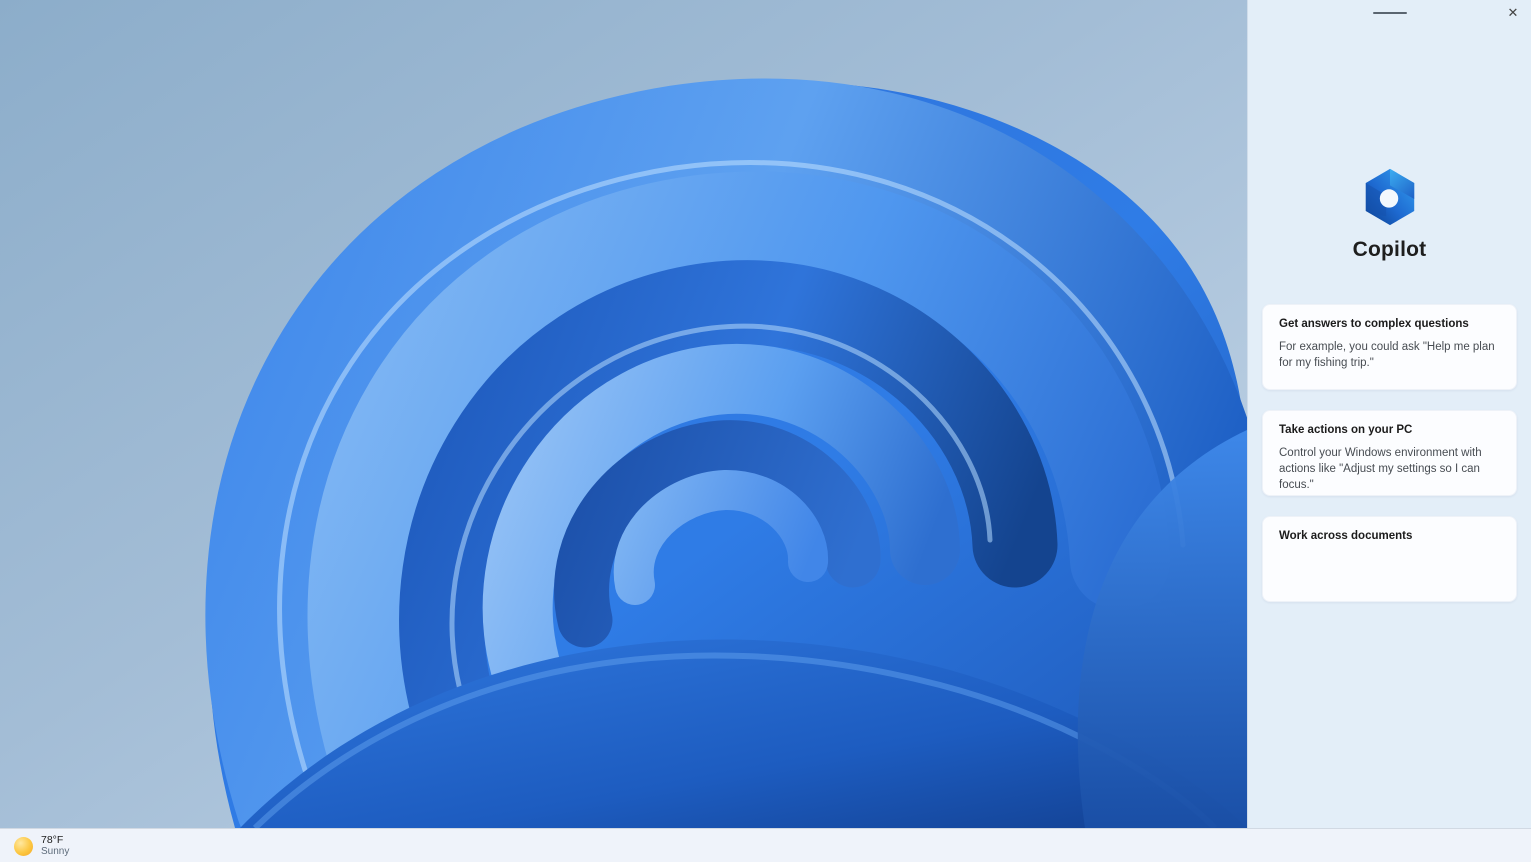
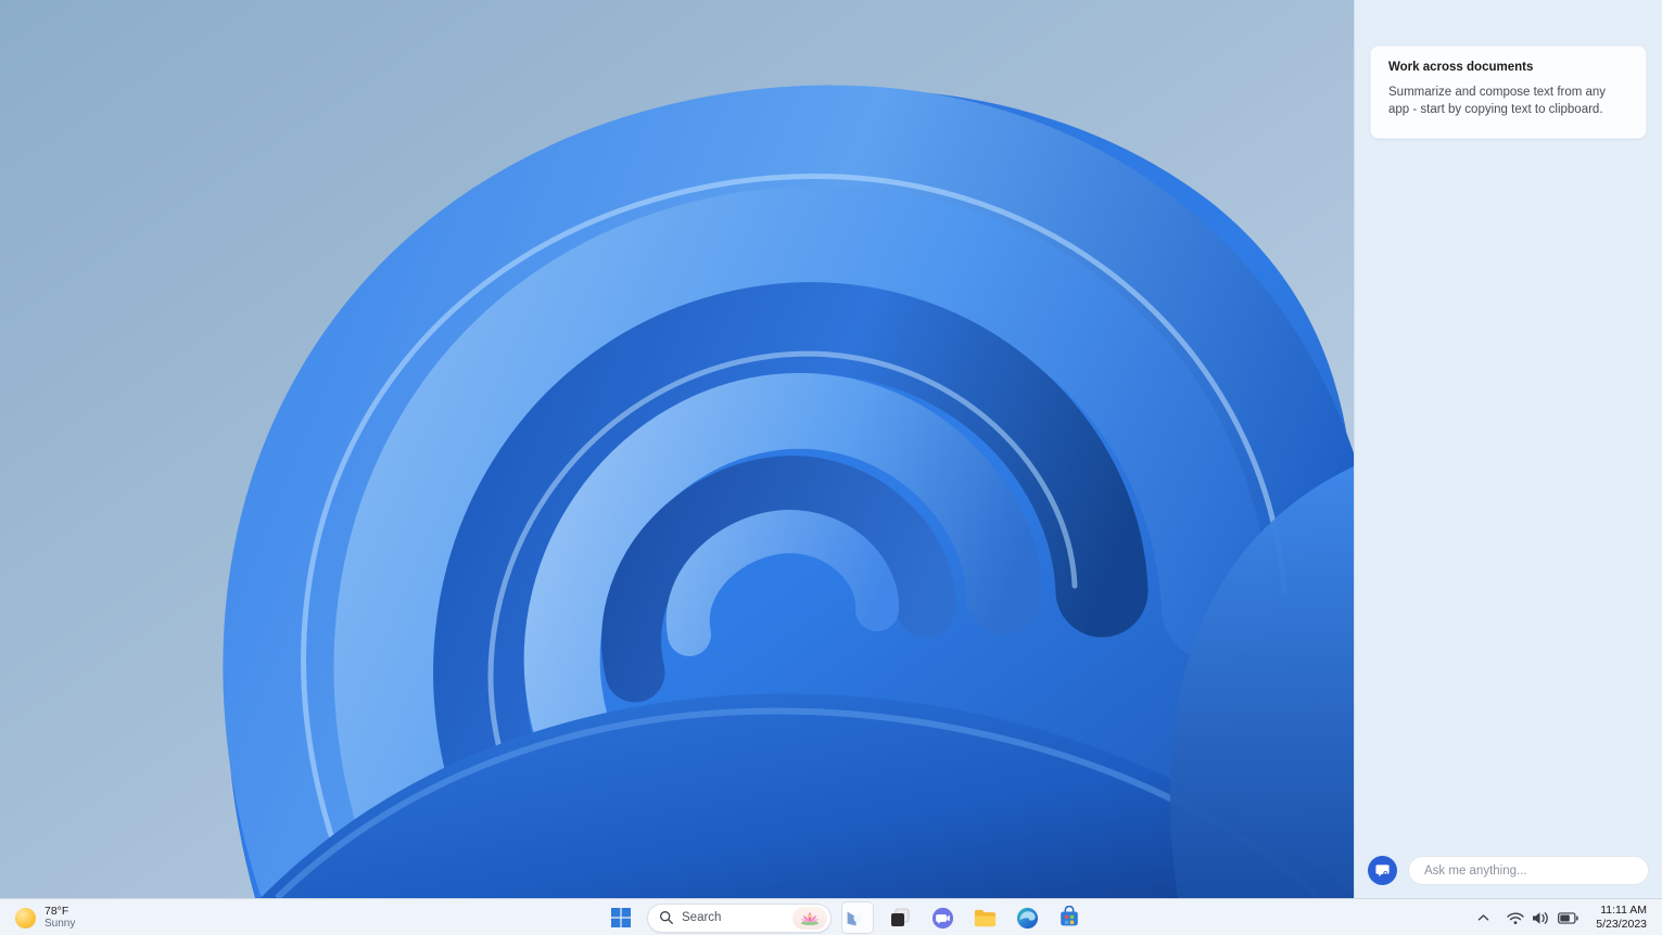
- ✕
- Copilot
- Get answers to complex questions
- For example, you could ask "Help me plan for my fishing trip."
- Take actions on your PC
- Control your Windows environment with actions like "Adjust my settings so I can focus."
  Work across documents
+ Summarize and compose text from any app - start by copying text to clipboard.
+ Ask me anything...
  78°F
  Sunny
+ Search
+ 11:11 AM
+ 5/23/2023
